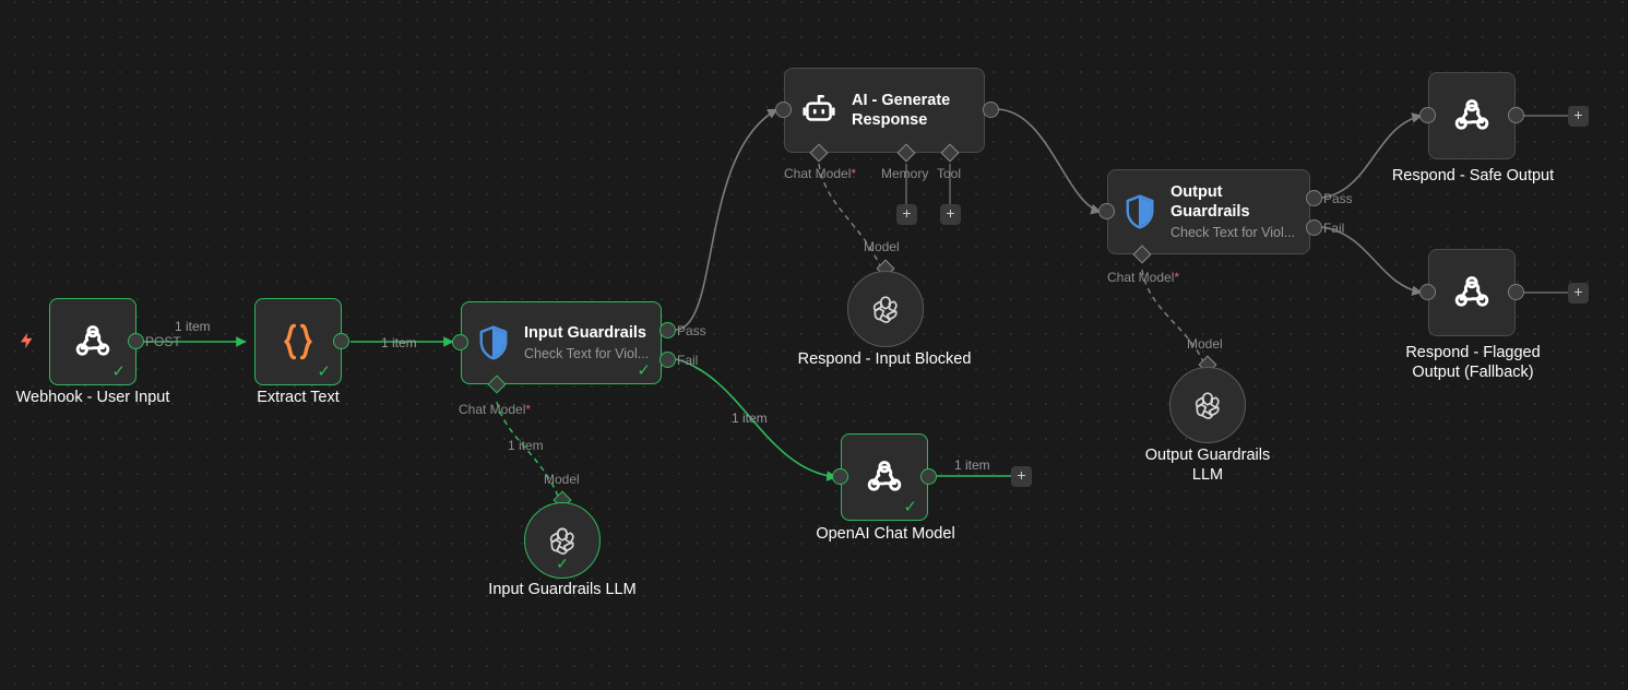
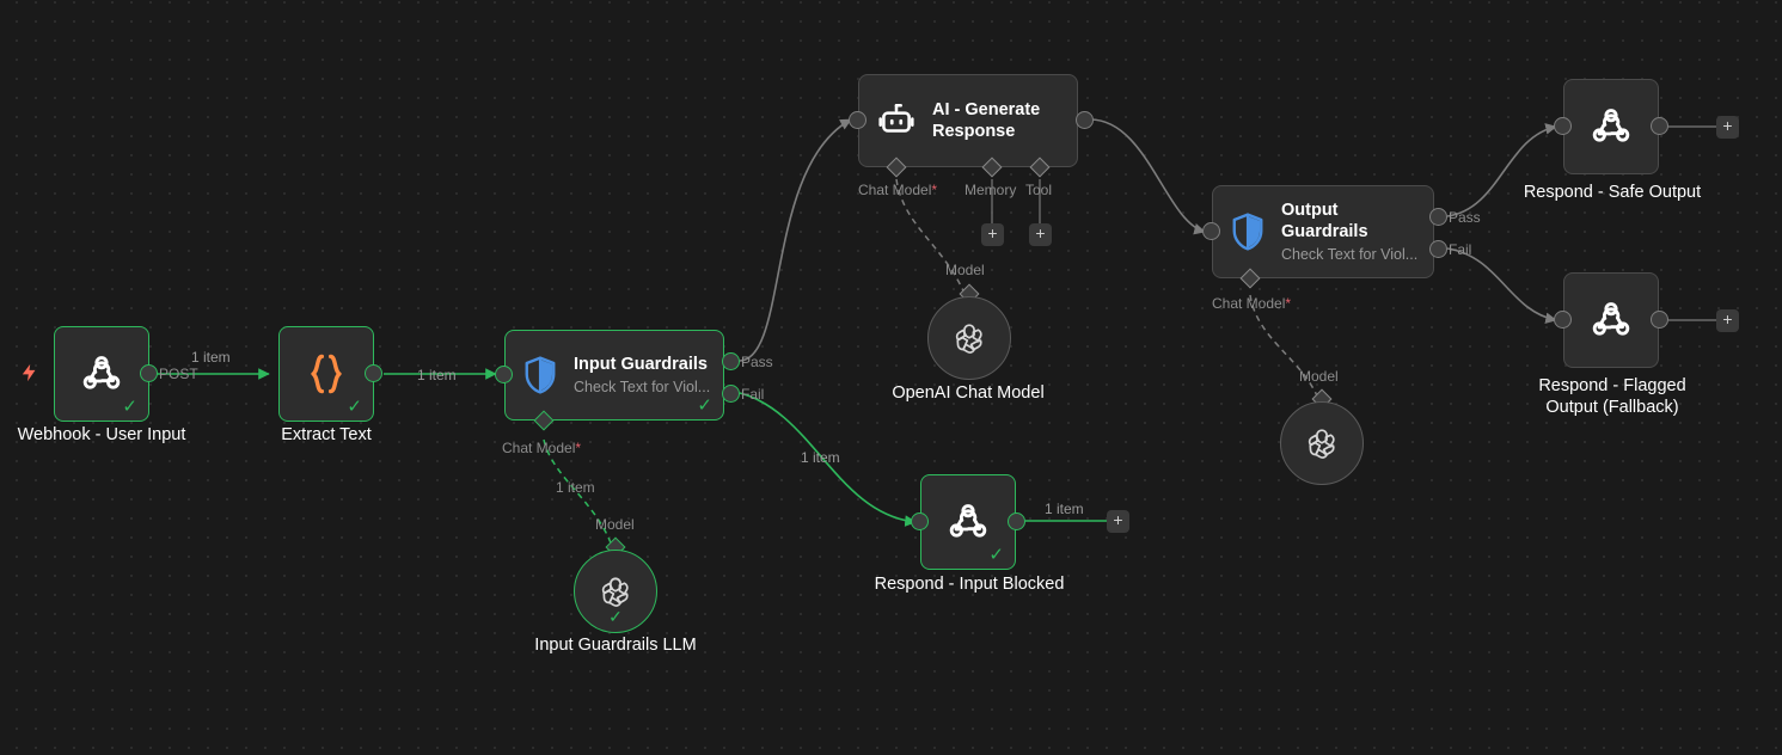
  ✓
  POST
  1 item
  Webhook - User Input
  ✓
  1 item
  Extract Text
  Input Guardrails
  Check Text for Viol...
  ✓
  Pass
  Fail
  Chat Model*
  1 item
  Model
  1 item
  AI - Generate
  Response
  Chat Model*
  Memory
  Tool
  +
  +
  Model
  Output
  Guardrails
  Check Text for Viol...
  Pass
  Fail
  Chat Model*
  Model
  +
  Respond - Safe Output
  +
  Respond - Flagged
  Output (Fallback)
  ✓
  1 item
  +
- OpenAI Chat Model
+ Respond - Input Blocked
  ✓
  Input Guardrails LLM
- Respond - Input Blocked
+ OpenAI Chat Model
- Output Guardrails
- LLM
